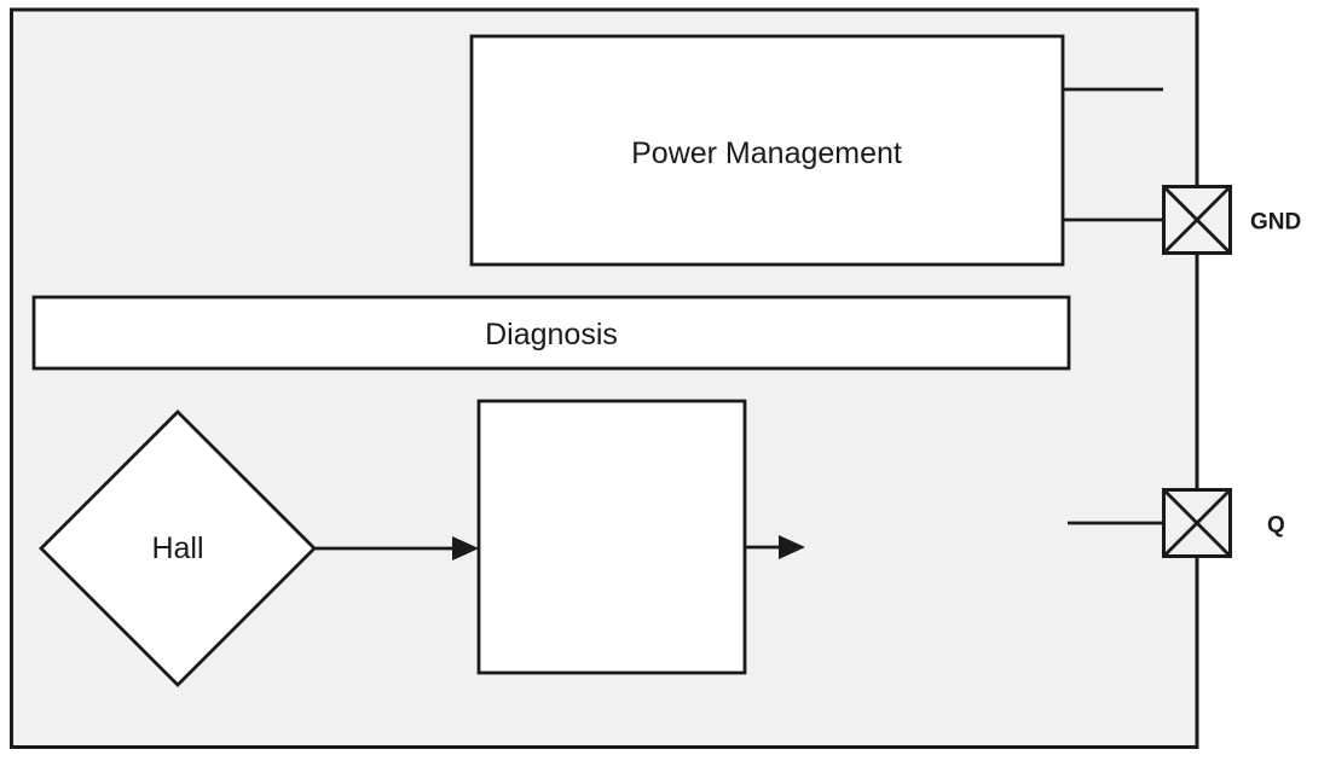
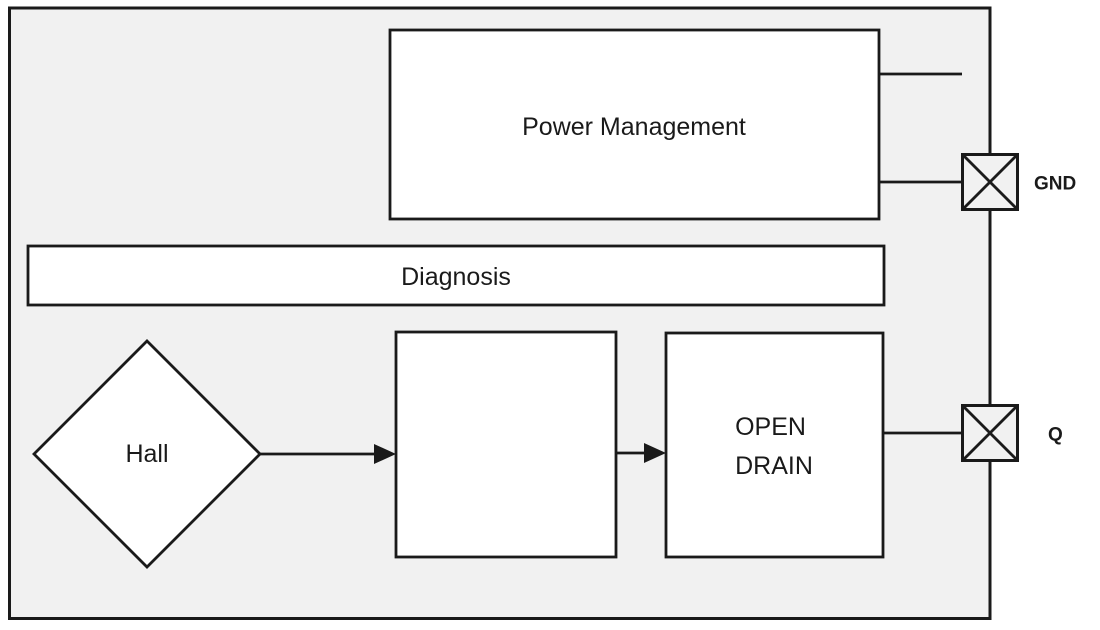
  Power Management
  Diagnosis
  Hall
+ OPEN DRAIN
  GND
  Q
